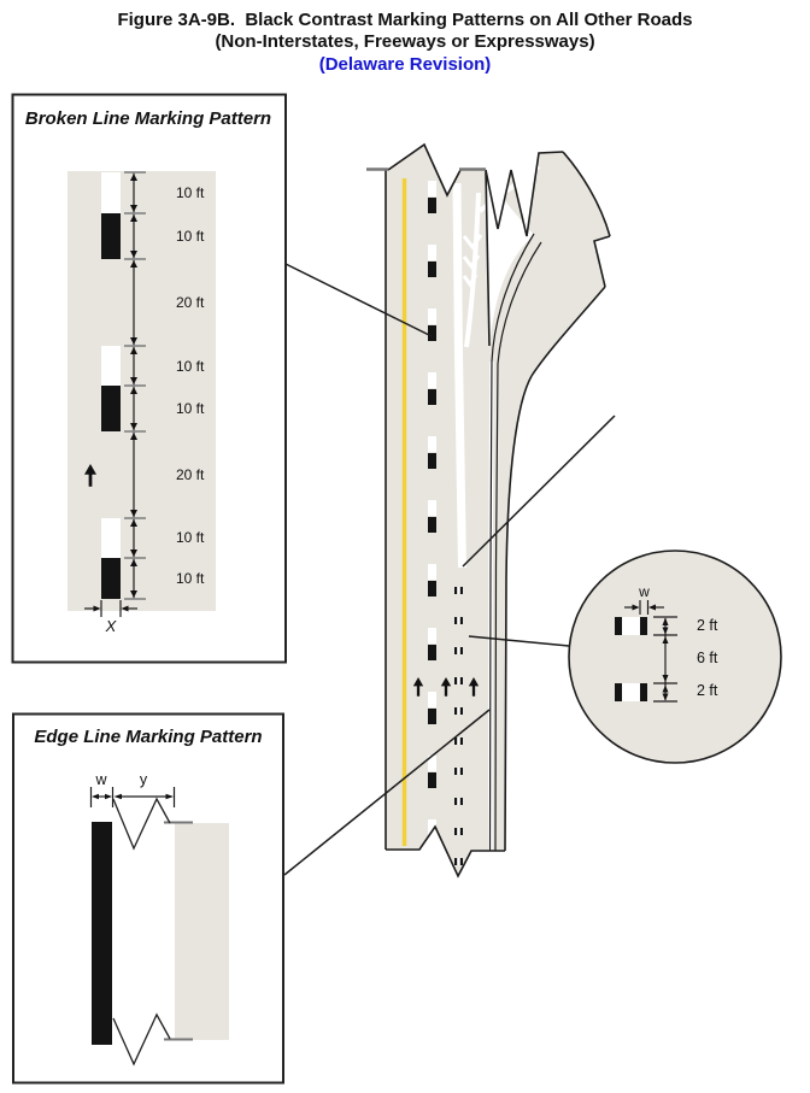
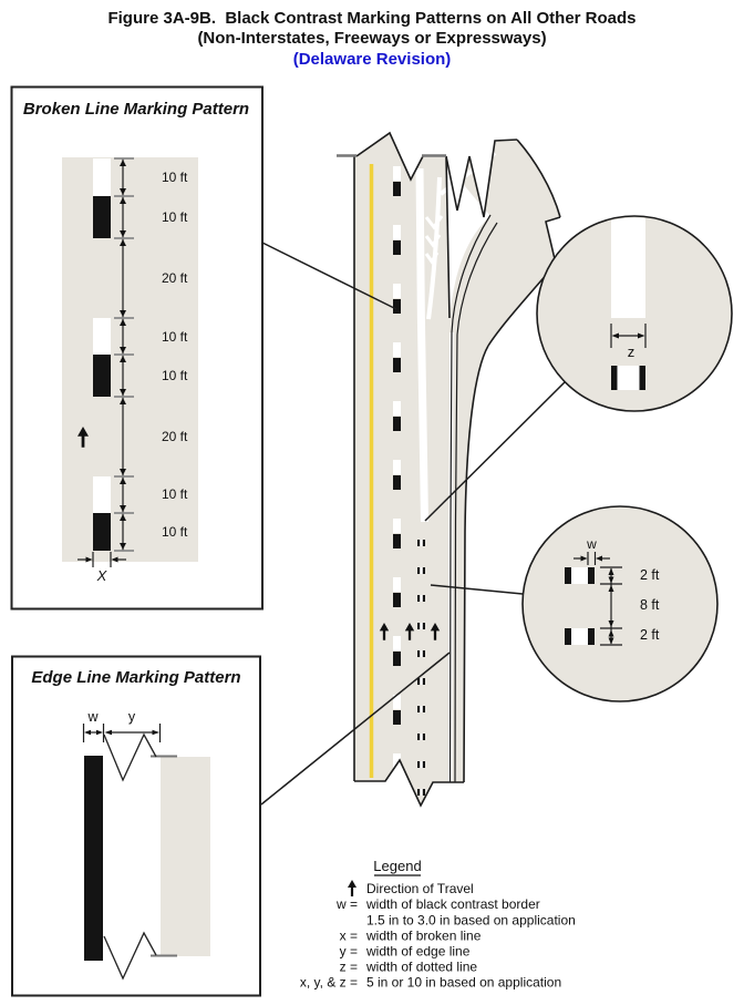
  Figure 3A-9B. Black Contrast Marking Patterns on All Other Roads
  (Non-Interstates, Freeways or Expressways)
  (Delaware Revision)
+ z
  w
  2 ft
- 6 ft
+ 8 ft
  2 ft
  Broken Line Marking Pattern
  10 ft
  10 ft
  20 ft
  10 ft
  10 ft
  20 ft
  10 ft
  10 ft
  X
  Edge Line Marking Pattern
  w
  y
+ Legend
+ Direction of Travel
+ w =
+ width of black contrast border
+ 1.5 in to 3.0 in based on application
+ x =
+ width of broken line
+ y =
+ width of edge line
+ z =
+ width of dotted line
+ x, y, & z =
+ 5 in or 10 in based on application
